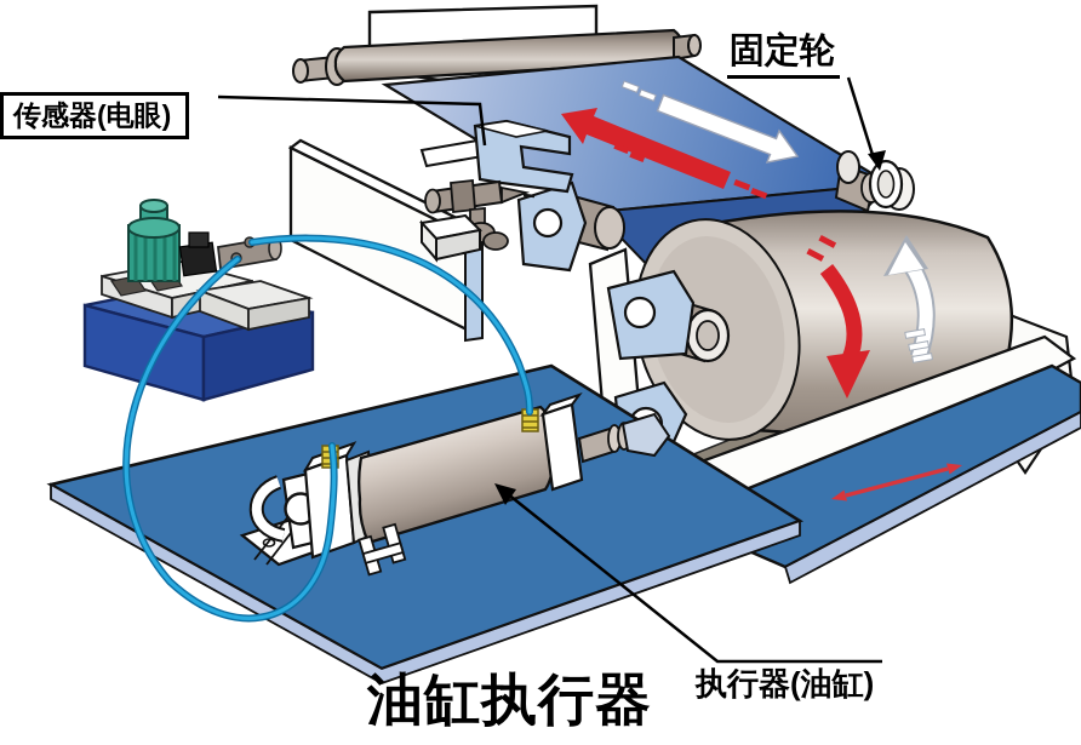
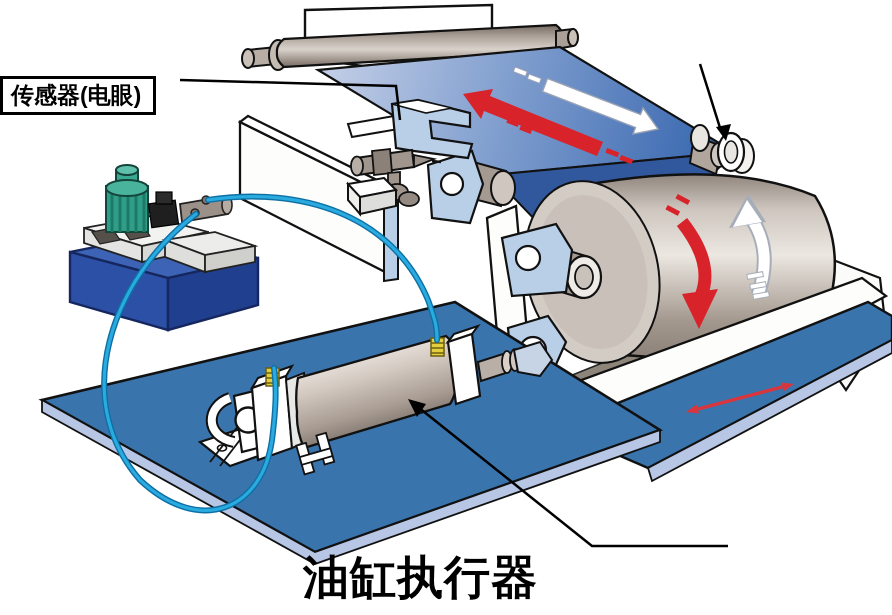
  传感器(电眼)
- 固定轮
- 执行器(油缸)
  油缸执行器
